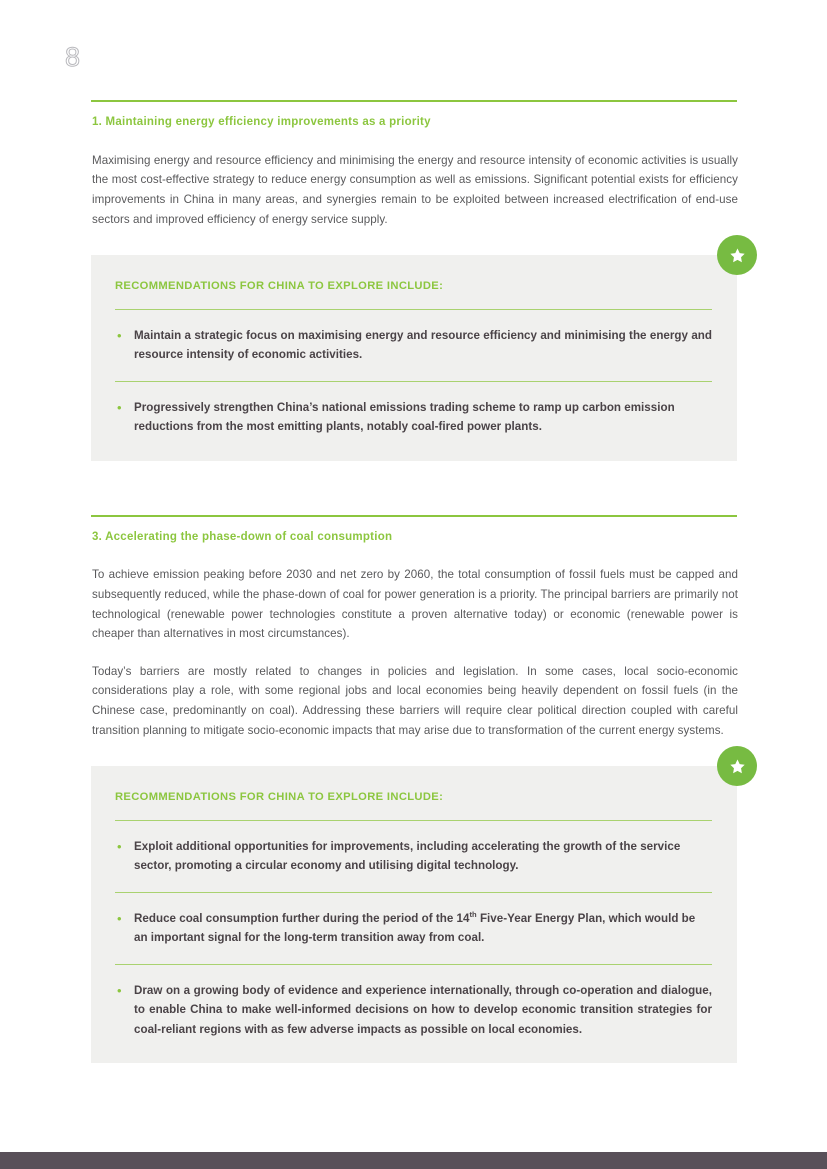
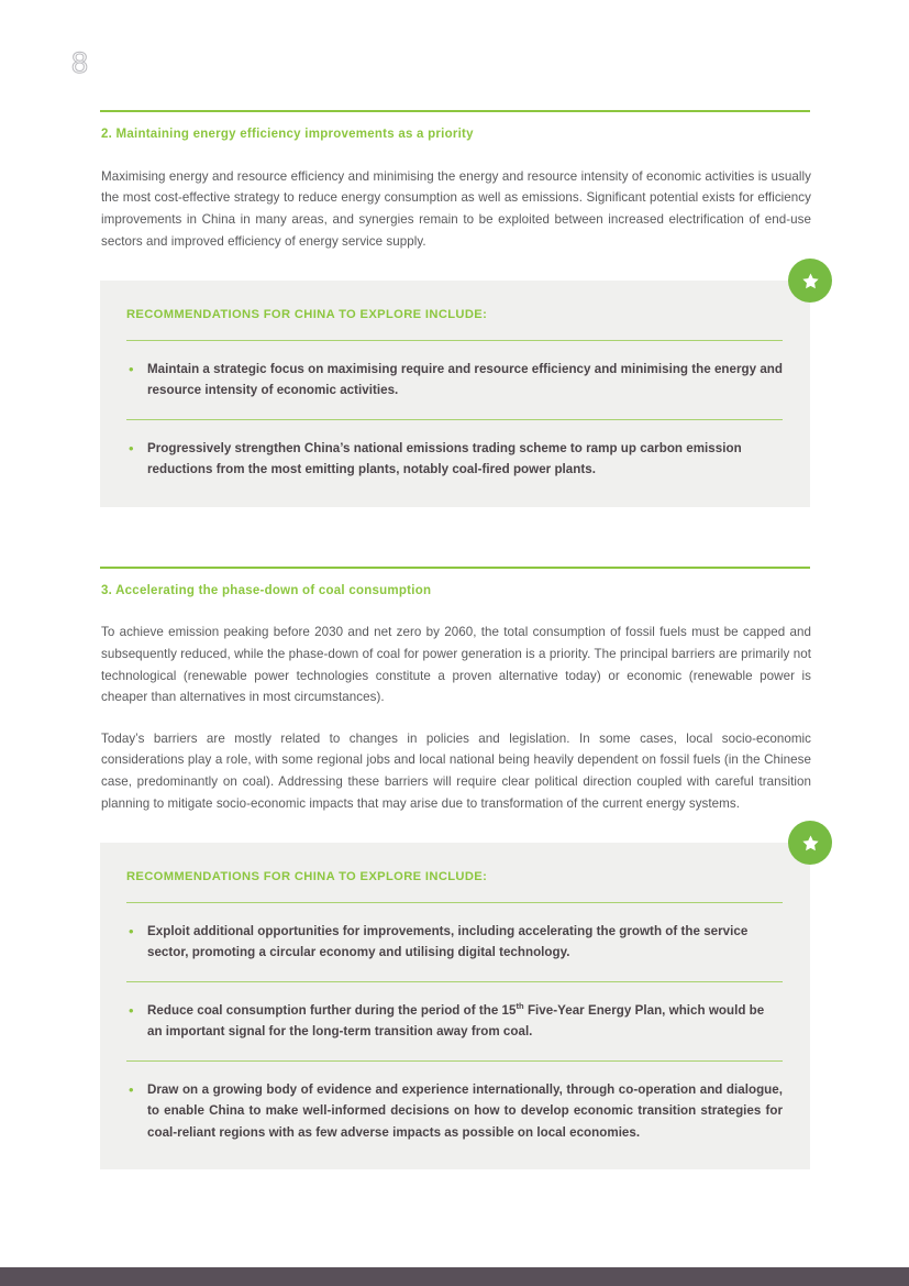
  8
- 1. Maintaining energy efficiency improvements as a priority
+ 2. Maintaining energy efficiency improvements as a priority
  Maximising energy and resource efficiency and minimising the energy and resource intensity of economic activities is usually the most cost-effective strategy to reduce energy consumption as well as emissions. Significant potential exists for efficiency improvements in China in many areas, and synergies remain to be exploited between increased electrification of end-use sectors and improved efficiency of energy service supply.
  RECOMMENDATIONS FOR CHINA TO EXPLORE INCLUDE:
  •
- Maintain a strategic focus on maximising energy and resource efficiency and minimising the energy and resource intensity of economic activities.
+ Maintain a strategic focus on maximising require and resource efficiency and minimising the energy and resource intensity of economic activities.
  •
  Progressively strengthen China’s national emissions trading scheme to ramp up carbon emission reductions from the most emitting plants, notably coal-fired power plants.
  3. Accelerating the phase-down of coal consumption
  To achieve emission peaking before 2030 and net zero by 2060, the total consumption of fossil fuels must be capped and subsequently reduced, while the phase-down of coal for power generation is a priority. The principal barriers are primarily not technological (renewable power technologies constitute a proven alternative today) or economic (renewable power is cheaper than alternatives in most circumstances).
- Today’s barriers are mostly related to changes in policies and legislation. In some cases, local socio-economic considerations play a role, with some regional jobs and local economies being heavily dependent on fossil fuels (in the Chinese case, predominantly on coal). Addressing these barriers will require clear political direction coupled with careful transition planning to mitigate socio-economic impacts that may arise due to transformation of the current energy systems.
+ Today’s barriers are mostly related to changes in policies and legislation. In some cases, local socio-economic considerations play a role, with some regional jobs and local national being heavily dependent on fossil fuels (in the Chinese case, predominantly on coal). Addressing these barriers will require clear political direction coupled with careful transition planning to mitigate socio-economic impacts that may arise due to transformation of the current energy systems.
  RECOMMENDATIONS FOR CHINA TO EXPLORE INCLUDE:
  •
  Exploit additional opportunities for improvements, including accelerating the growth of the service sector, promoting a circular economy and utilising digital technology.
  •
- Reduce coal consumption further during the period of the 14th Five-Year Energy Plan, which would be an important signal for the long-term transition away from coal.
+ Reduce coal consumption further during the period of the 15th Five-Year Energy Plan, which would be an important signal for the long-term transition away from coal.
  •
  Draw on a growing body of evidence and experience internationally, through co-operation and dialogue, to enable China to make well-informed decisions on how to develop economic transition strategies for coal-reliant regions with as few adverse impacts as possible on local economies.
